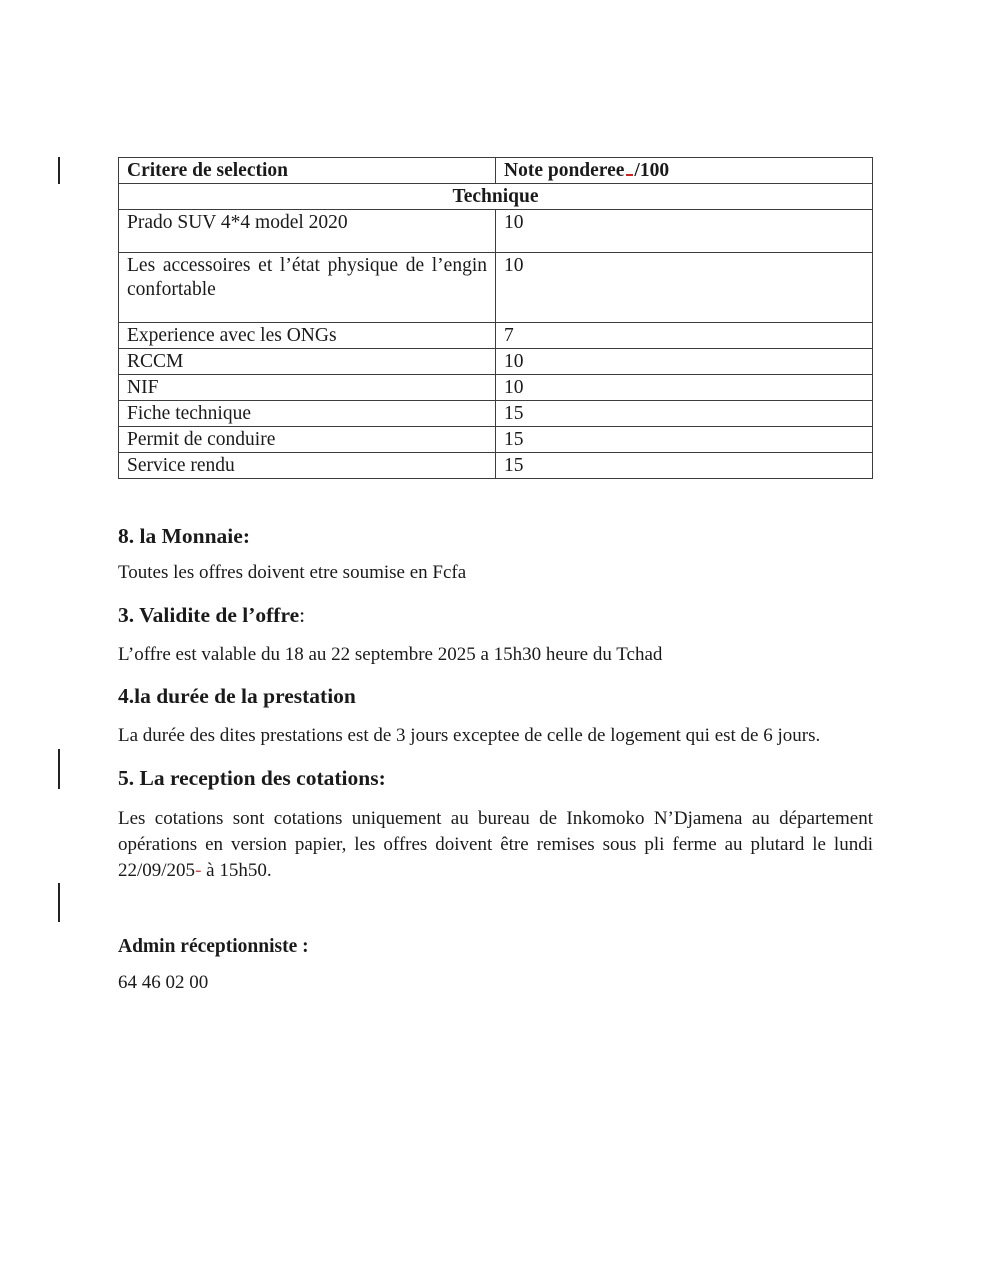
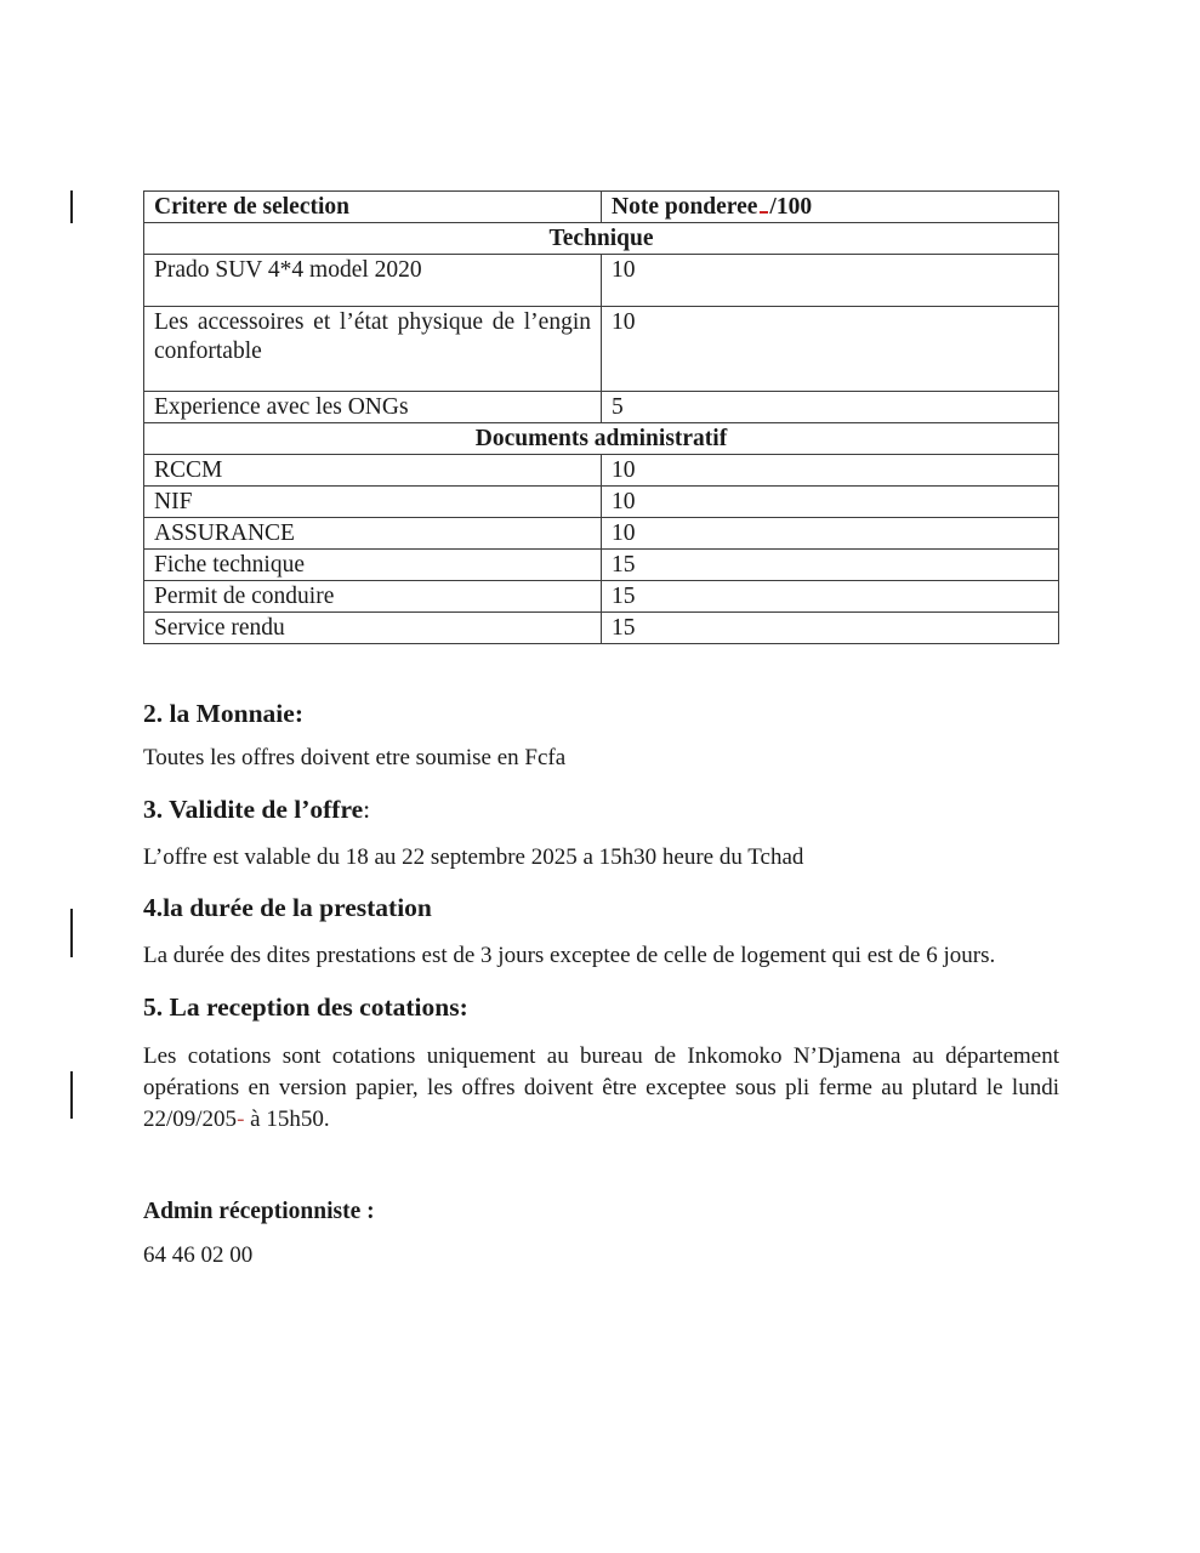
  Critere de selection	Note ponderee /100
  Technique
  Prado SUV 4*4 model 2020	10
  Les accessoires et l’état physique de l’engin confortable	10
- Experience avec les ONGs	7
+ Experience avec les ONGs	5
+ Documents administratif
  RCCM	10
  NIF	10
+ ASSURANCE	10
  Fiche technique	15
  Permit de conduire	15
  Service rendu	15
- 8. la Monnaie:
+ 2. la Monnaie:
  Toutes les offres doivent etre soumise en Fcfa
  3. Validite de l’offre:
  L’offre est valable du 18 au 22 septembre 2025 a 15h30 heure du Tchad
  4.la durée de la prestation
  La durée des dites prestations est de 3 jours exceptee de celle de logement qui est de 6 jours.
  5. La reception des cotations:
  Les cotations sont cotations uniquement au bureau de Inkomoko N’Djamena au département
- opérations en version papier, les offres doivent être remises sous pli ferme au plutard le lundi
+ opérations en version papier, les offres doivent être exceptee sous pli ferme au plutard le lundi
  22/09/205- à 15h50.
  Admin réceptionniste :
  64 46 02 00
